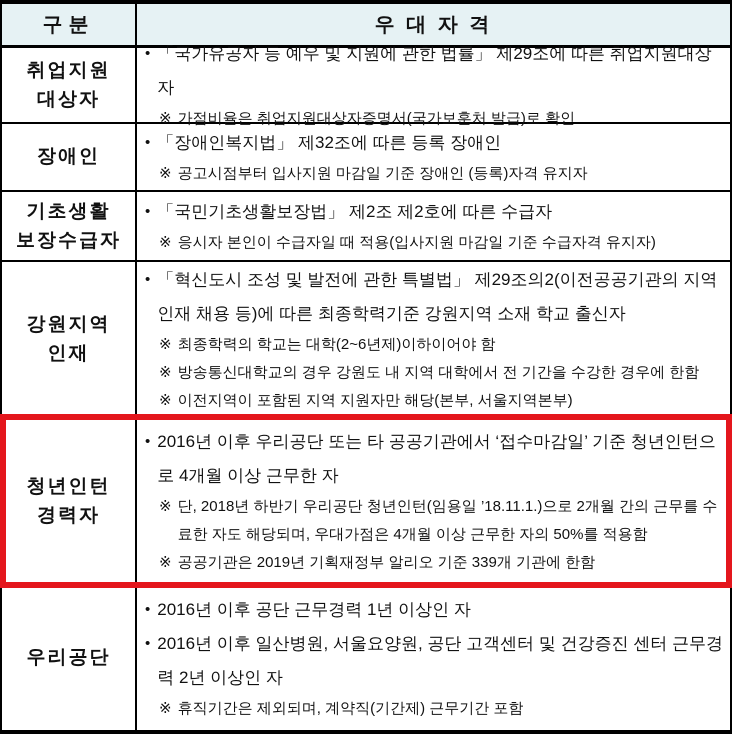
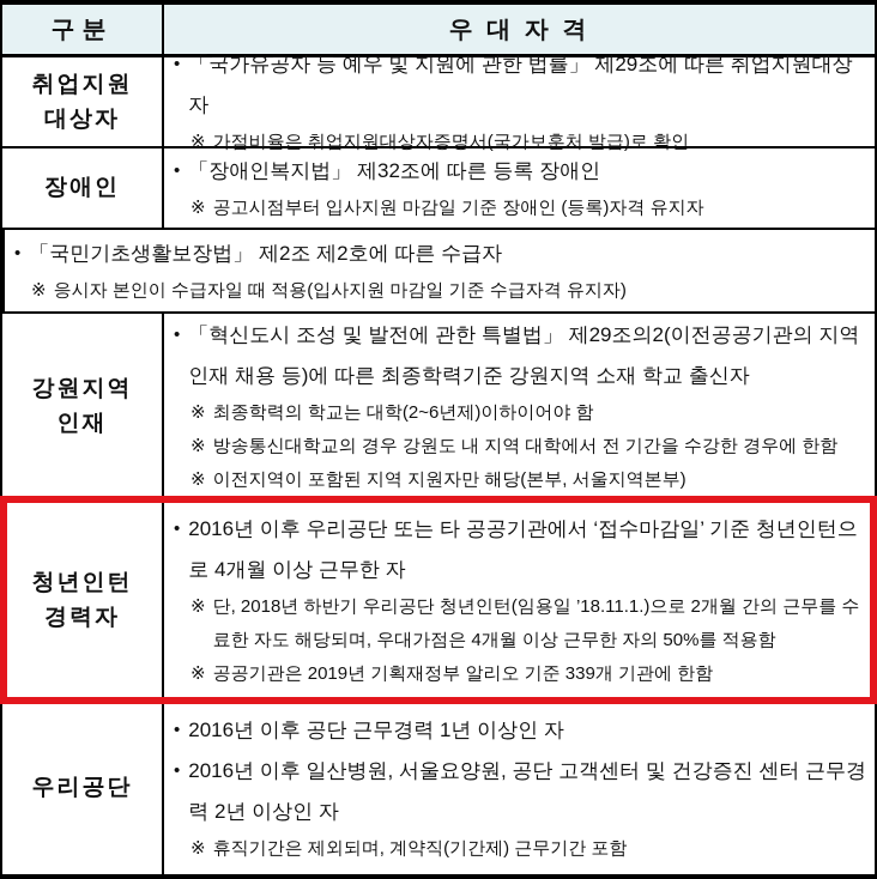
  구분
  우 대 자 격
  취업지원
  대상자
  •
  「국가유공자 등 예우 및 지원에 관한 법률」 제29조에 따른 취업지원대상자
  ※
  가점비율은 취업지원대상자증명서(국가보훈처 발급)로 확인
  장애인
  •
  「장애인복지법」 제32조에 따른 등록 장애인
  ※
  공고시점부터 입사지원 마감일 기준 장애인 (등록)자격 유지자
- 기초생활
- 보장수급자
  •
  「국민기초생활보장법」 제2조 제2호에 따른 수급자
  ※
  응시자 본인이 수급자일 때 적용(입사지원 마감일 기준 수급자격 유지자)
  강원지역
  인재
  •
  「혁신도시 조성 및 발전에 관한 특별법」 제29조의2(이전공공기관의 지역인재 채용 등)에 따른 최종학력기준 강원지역 소재 학교 출신자
  ※
  최종학력의 학교는 대학(2~6년제)이하이어야 함
  ※
  방송통신대학교의 경우 강원도 내 지역 대학에서 전 기간을 수강한 경우에 한함
  ※
  이전지역이 포함된 지역 지원자만 해당(본부, 서울지역본부)
  청년인턴
  경력자
  •
  2016년 이후 우리공단 또는 타 공공기관에서 ‘접수마감일’ 기준 청년인턴으로 4개월 이상 근무한 자
  ※
  단, 2018년 하반기 우리공단 청년인턴(임용일 ’18.11.1.)으로 2개월 간의 근무를 수료한 자도 해당되며, 우대가점은 4개월 이상 근무한 자의 50%를 적용함
  ※
  공공기관은 2019년 기획재정부 알리오 기준 339개 기관에 한함
  우리공단
  •
  2016년 이후 공단 근무경력 1년 이상인 자
  •
  2016년 이후 일산병원, 서울요양원, 공단 고객센터 및 건강증진 센터 근무경력 2년 이상인 자
  ※
  휴직기간은 제외되며, 계약직(기간제) 근무기간 포함
